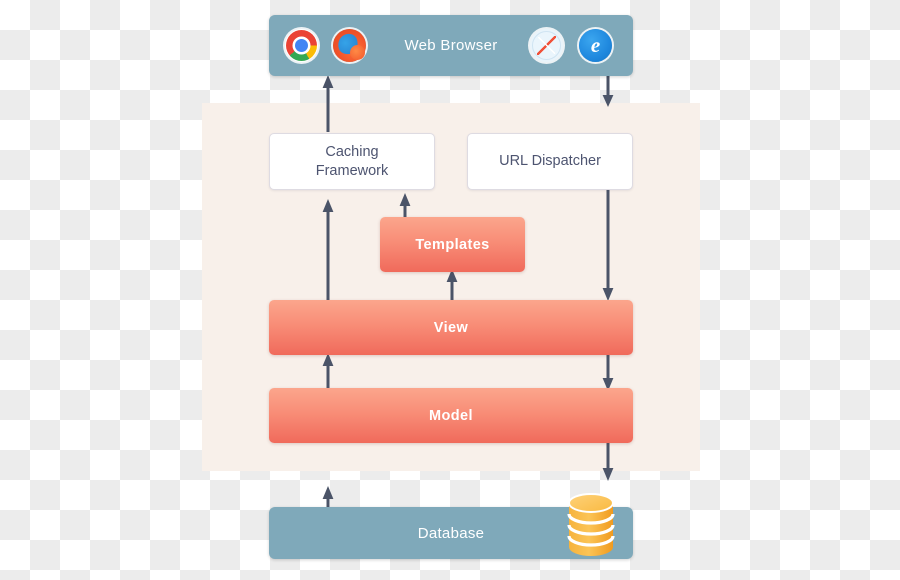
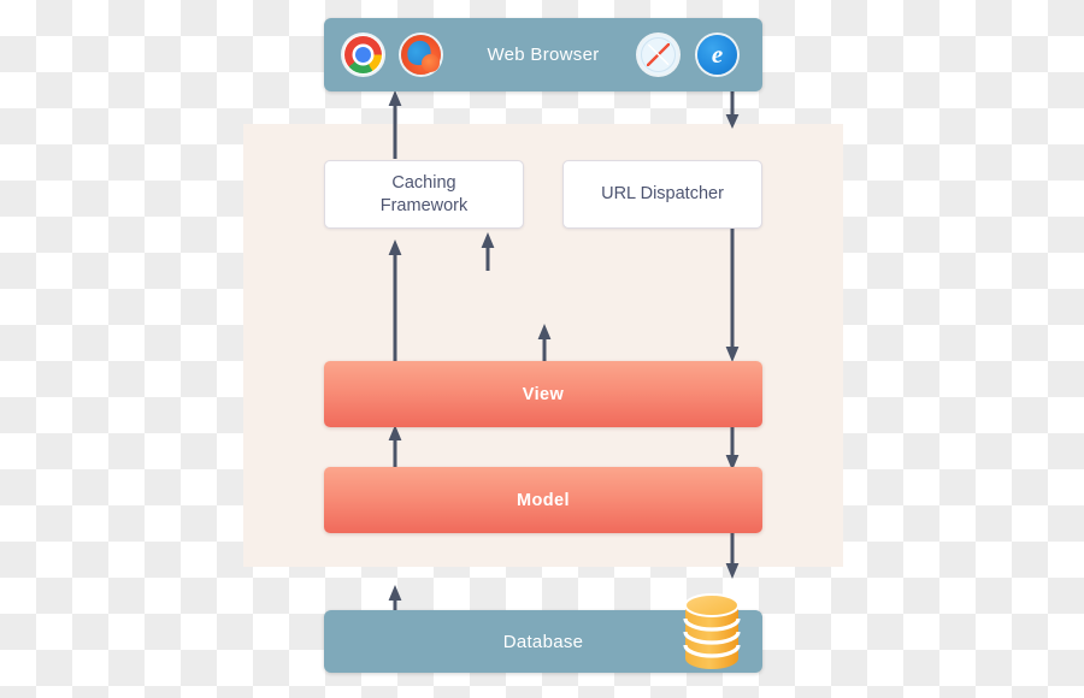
  Web Browser
  e
  Caching
  Framework
  URL Dispatcher
- Templates
  View
  Model
  Database
